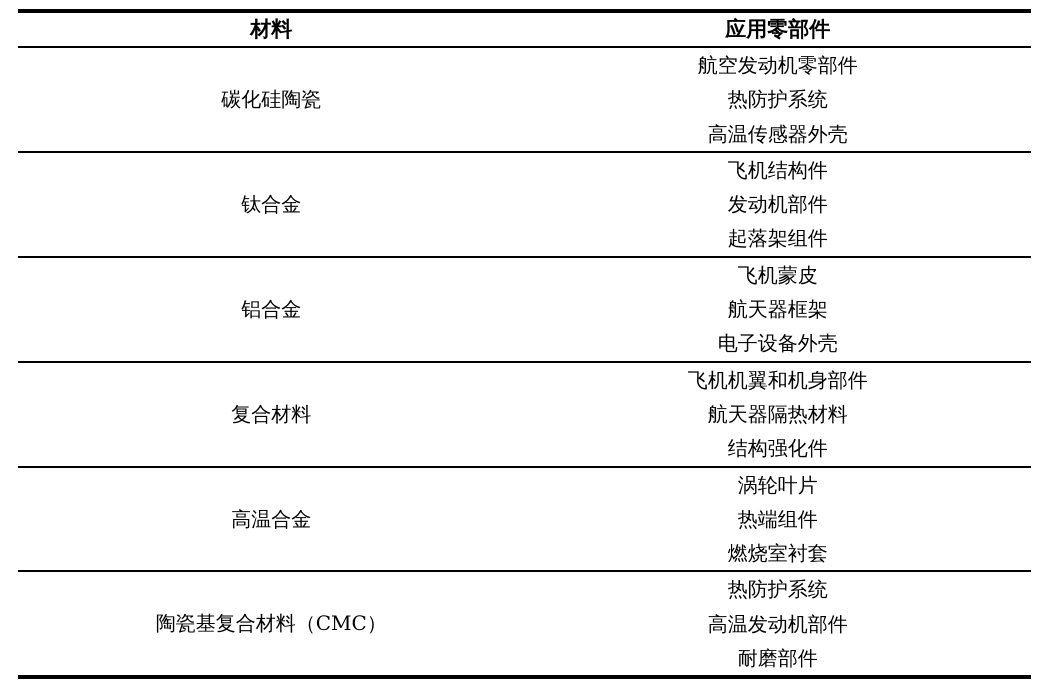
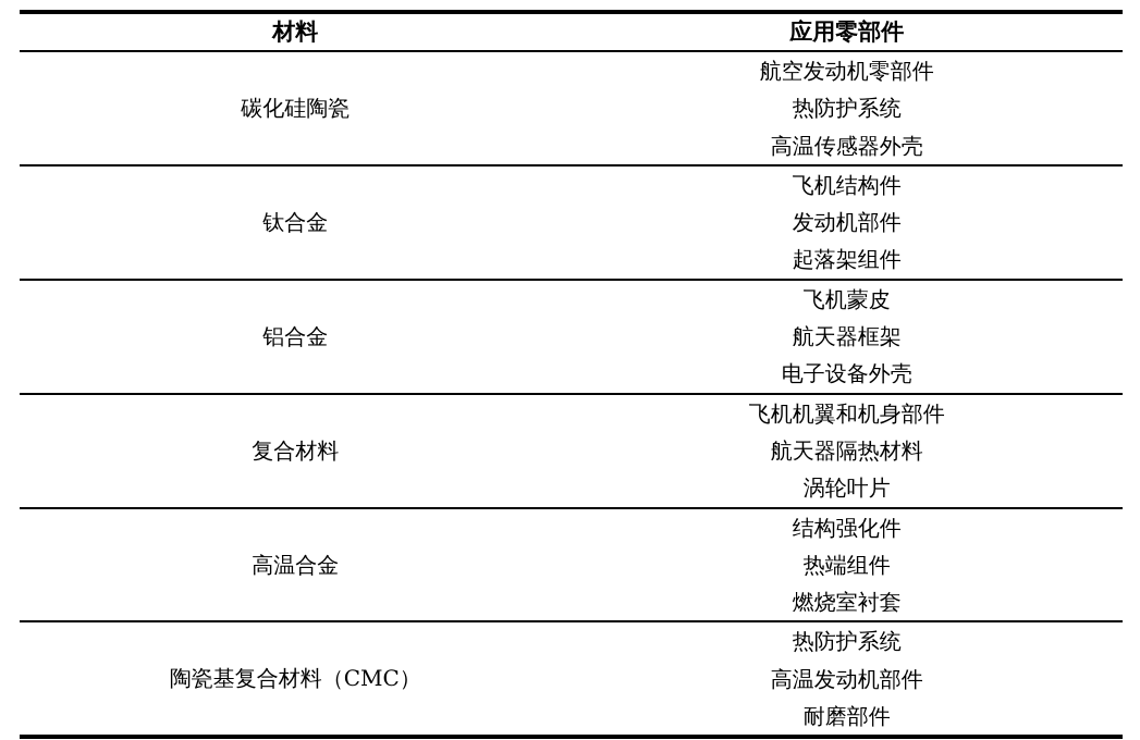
  材料
  应用零部件
  碳化硅陶瓷
  航空发动机零部件
  热防护系统
  高温传感器外壳
  钛合金
  飞机结构件
  发动机部件
  起落架组件
  铝合金
  飞机蒙皮
  航天器框架
  电子设备外壳
  复合材料
  飞机机翼和机身部件
  航天器隔热材料
- 结构强化件
+ 涡轮叶片
  高温合金
- 涡轮叶片
+ 结构强化件
  热端组件
  燃烧室衬套
  陶瓷基复合材料（CMC）
  热防护系统
  高温发动机部件
  耐磨部件
